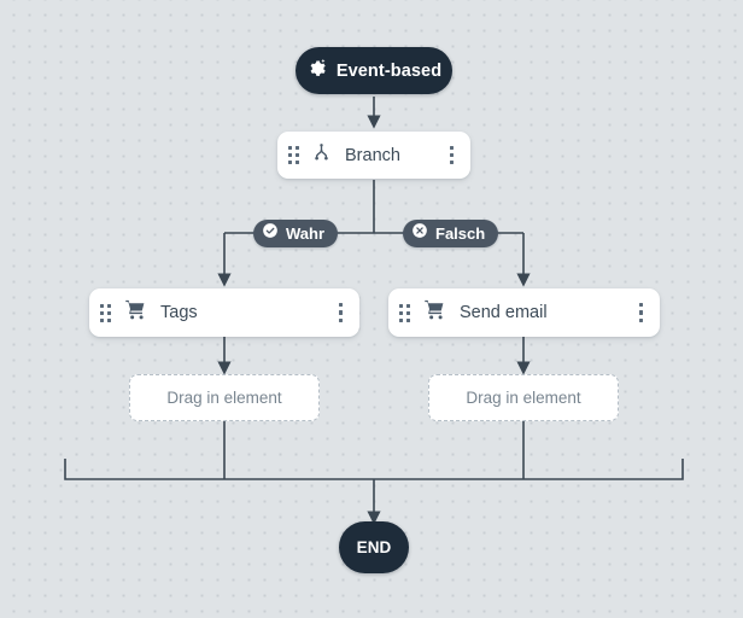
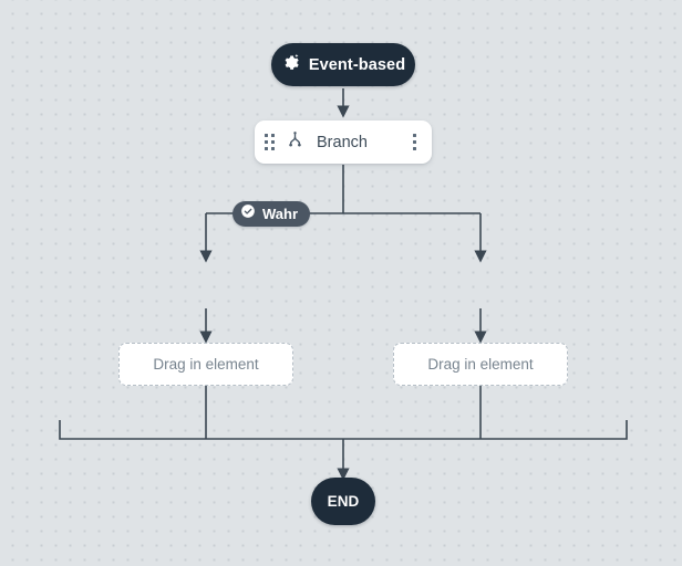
  Event-based
  Branch
  Wahr
- Falsch
- Tags
- Send email
  Drag in element
  Drag in element
  END
